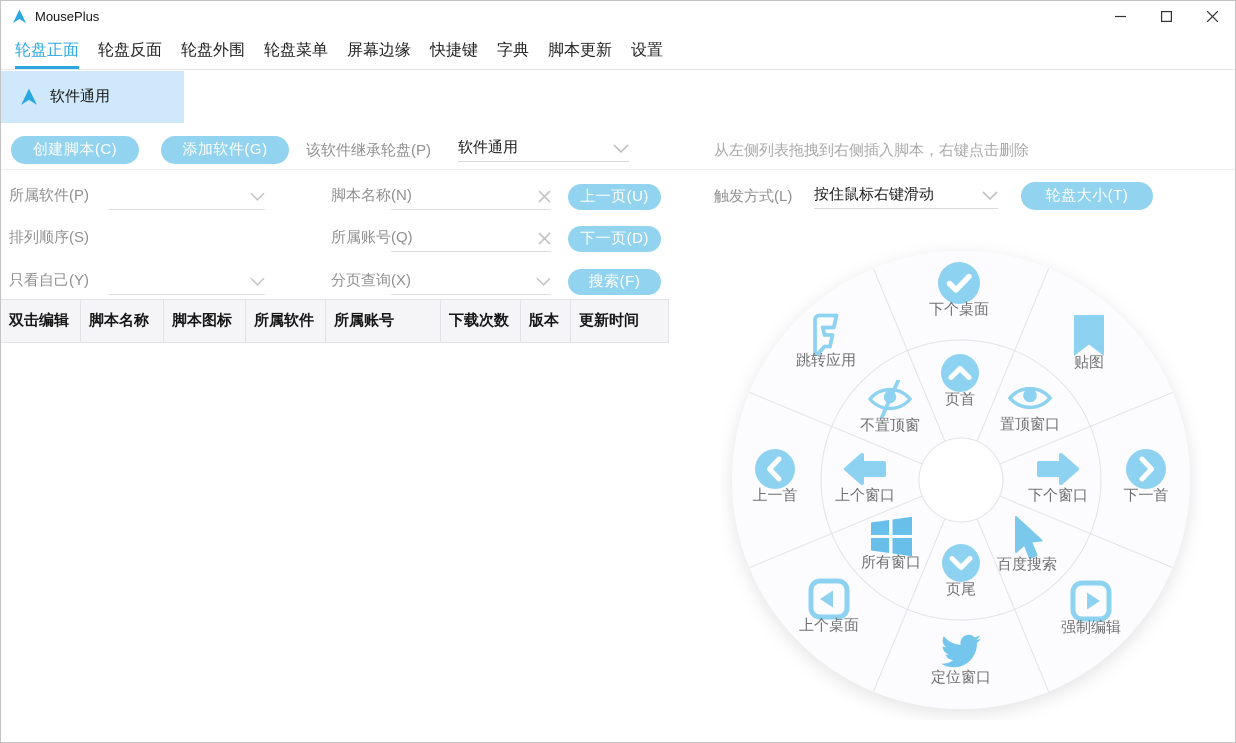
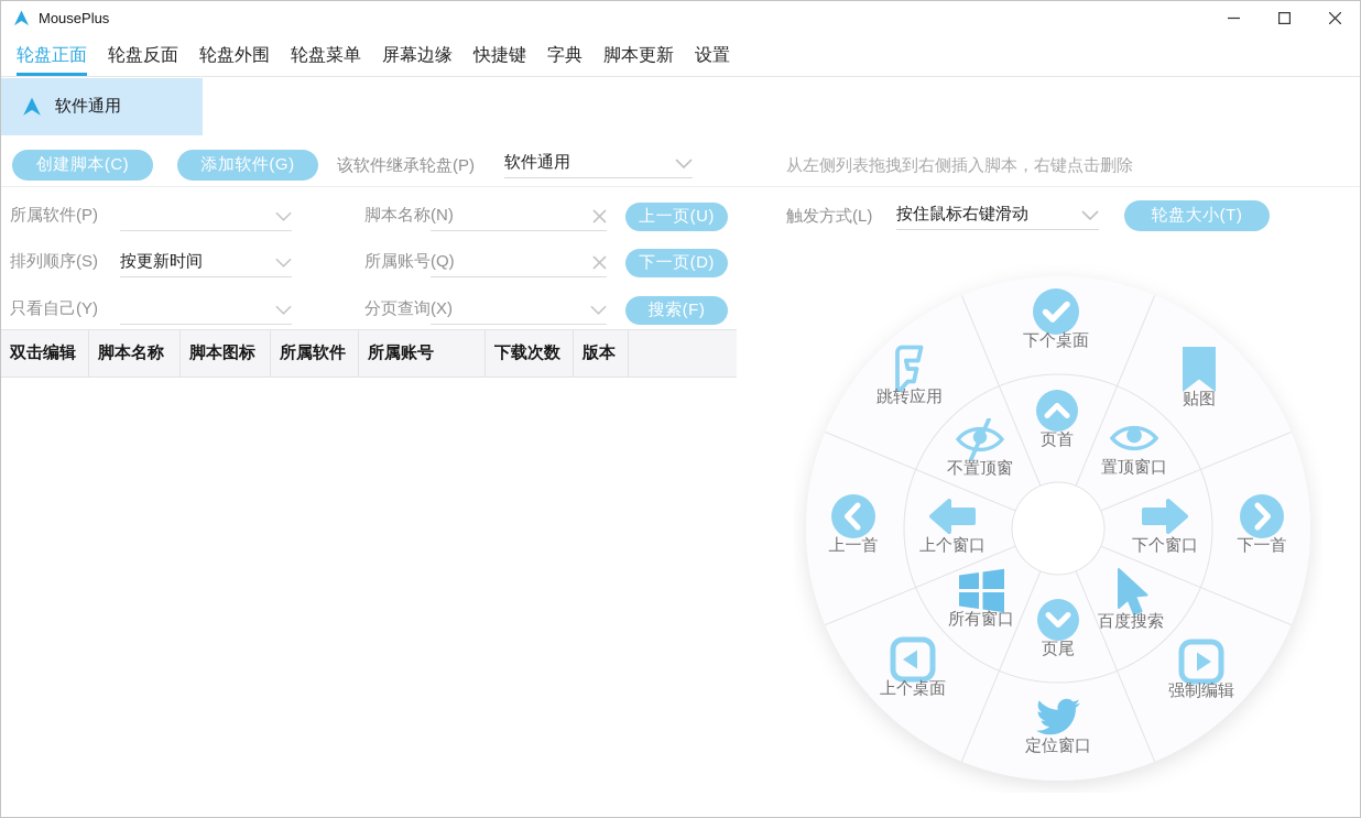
  MousePlus
  轮盘正面
  轮盘反面
  轮盘外围
  轮盘菜单
  屏幕边缘
  快捷键
  字典
  脚本更新
  设置
  软件通用
  创建脚本(C)
  添加软件(G)
  该软件继承轮盘(P)
  软件通用
  从左侧列表拖拽到右侧插入脚本，右键点击删除
  所属软件(P)
  脚本名称(N)
  上一页(U)
  排列顺序(S)
+ 按更新时间
  所属账号(Q)
  下一页(D)
  只看自己(Y)
  分页查询(X)
  搜索(F)
  触发方式(L)
  按住鼠标右键滑动
  轮盘大小(T)
  双击编辑
  脚本名称
  脚本图标
  所属软件
  所属账号
  下载次数
  版本
- 更新时间
  下个桌面
  贴图
  下一首
  强制编辑
  定位窗口
  上个桌面
  上一首
  跳转应用
  页首
  置顶窗口
  下个窗口
  百度搜索
  页尾
  所有窗口
  上个窗口
  不置顶窗
